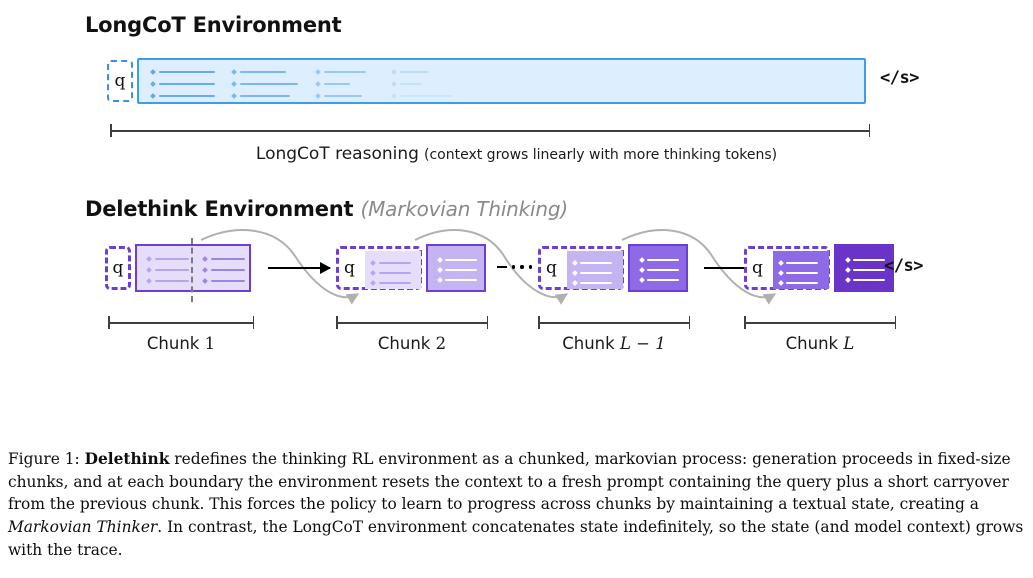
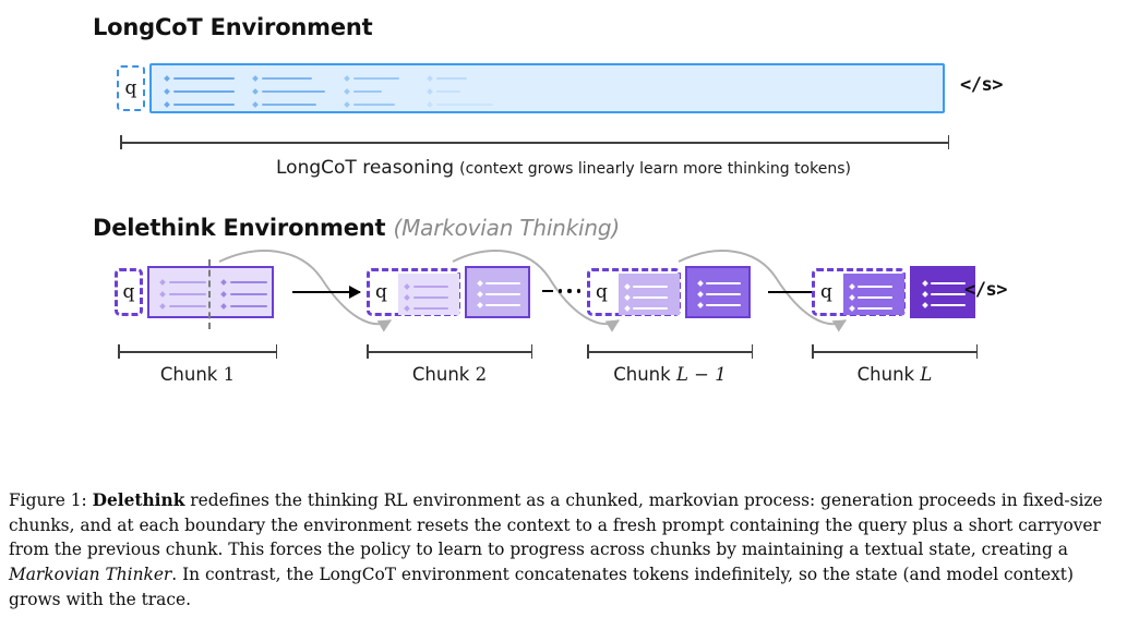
  LongCoT Environment
  q
  </s>
- LongCoT reasoning (context grows linearly with more thinking tokens)
+ LongCoT reasoning (context grows linearly learn more thinking tokens)
  Delethink Environment (Markovian Thinking)
  q
  q
  q
  q
  </s>
  Chunk 1
  Chunk 2
  Chunk L − 1
  Chunk L
- Figure 1: Delethink redefines the thinking RL environment as a chunked, markovian process: generation proceeds in fixed-size chunks, and at each boundary the environment resets the context to a fresh prompt containing the query plus a short carryover from the previous chunk. This forces the policy to learn to progress across chunks by maintaining a textual state, creating a Markovian Thinker. In contrast, the LongCoT environment concatenates state indefinitely, so the state (and model context) grows with the trace.
+ Figure 1: Delethink redefines the thinking RL environment as a chunked, markovian process: generation proceeds in fixed-size chunks, and at each boundary the environment resets the context to a fresh prompt containing the query plus a short carryover from the previous chunk. This forces the policy to learn to progress across chunks by maintaining a textual state, creating a Markovian Thinker. In contrast, the LongCoT environment concatenates tokens indefinitely, so the state (and model context) grows with the trace.
